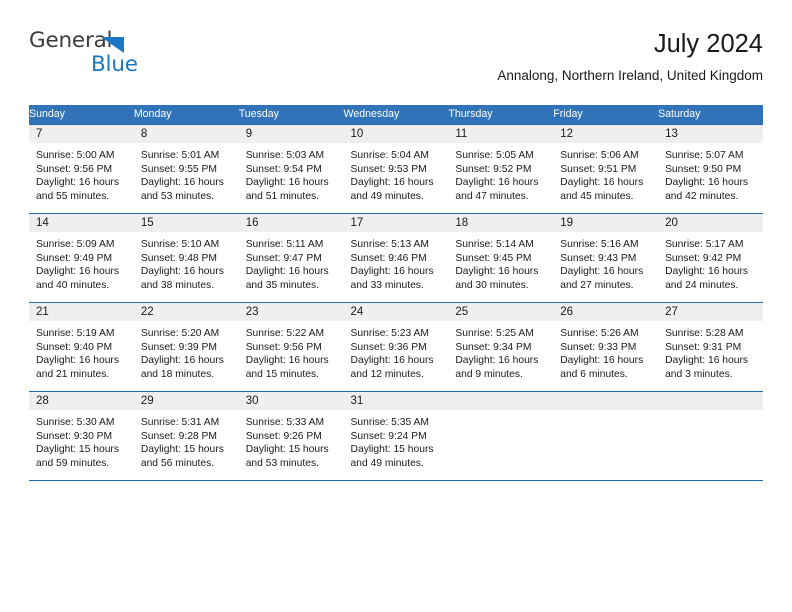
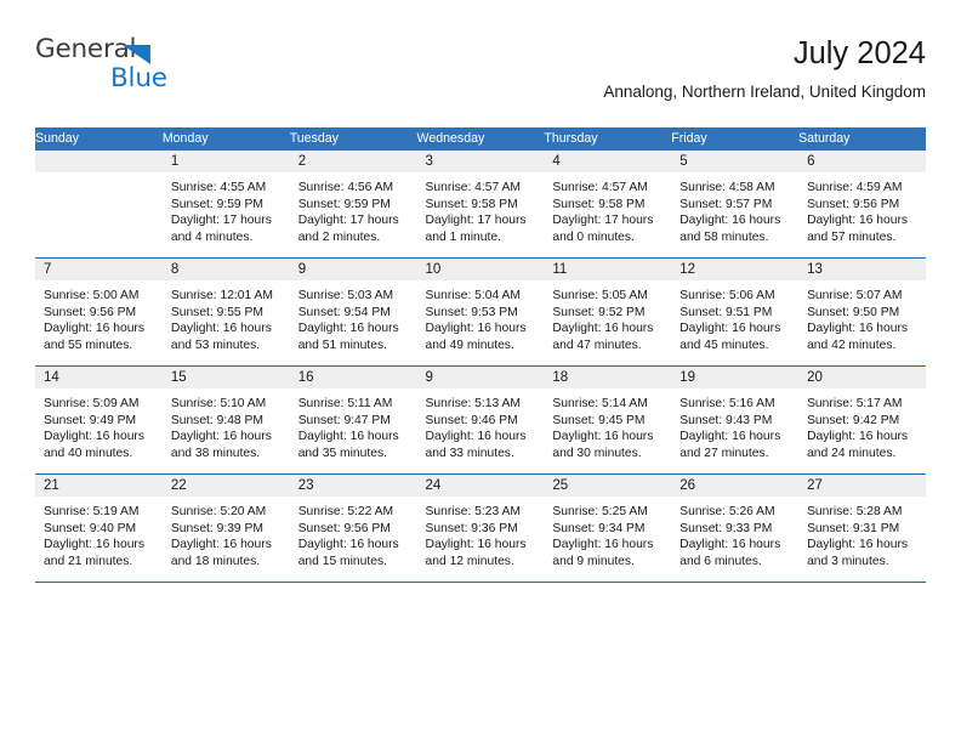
  General
  Blue
  July 2024
  Annalong, Northern Ireland, United Kingdom
  Sunday	Monday	Tuesday	Wednesday	Thursday	Friday	Saturday
+ 	1Sunrise: 4:55 AMSunset: 9:59 PMDaylight: 17 hoursand 4 minutes.	2Sunrise: 4:56 AMSunset: 9:59 PMDaylight: 17 hoursand 2 minutes.	3Sunrise: 4:57 AMSunset: 9:58 PMDaylight: 17 hoursand 1 minute.	4Sunrise: 4:57 AMSunset: 9:58 PMDaylight: 17 hoursand 0 minutes.	5Sunrise: 4:58 AMSunset: 9:57 PMDaylight: 16 hoursand 58 minutes.	6Sunrise: 4:59 AMSunset: 9:56 PMDaylight: 16 hoursand 57 minutes.
- 7Sunrise: 5:00 AMSunset: 9:56 PMDaylight: 16 hoursand 55 minutes.	8Sunrise: 5:01 AMSunset: 9:55 PMDaylight: 16 hoursand 53 minutes.	9Sunrise: 5:03 AMSunset: 9:54 PMDaylight: 16 hoursand 51 minutes.	10Sunrise: 5:04 AMSunset: 9:53 PMDaylight: 16 hoursand 49 minutes.	11Sunrise: 5:05 AMSunset: 9:52 PMDaylight: 16 hoursand 47 minutes.	12Sunrise: 5:06 AMSunset: 9:51 PMDaylight: 16 hoursand 45 minutes.	13Sunrise: 5:07 AMSunset: 9:50 PMDaylight: 16 hoursand 42 minutes.
+ 7Sunrise: 5:00 AMSunset: 9:56 PMDaylight: 16 hoursand 55 minutes.	8Sunrise: 12:01 AMSunset: 9:55 PMDaylight: 16 hoursand 53 minutes.	9Sunrise: 5:03 AMSunset: 9:54 PMDaylight: 16 hoursand 51 minutes.	10Sunrise: 5:04 AMSunset: 9:53 PMDaylight: 16 hoursand 49 minutes.	11Sunrise: 5:05 AMSunset: 9:52 PMDaylight: 16 hoursand 47 minutes.	12Sunrise: 5:06 AMSunset: 9:51 PMDaylight: 16 hoursand 45 minutes.	13Sunrise: 5:07 AMSunset: 9:50 PMDaylight: 16 hoursand 42 minutes.
- 14Sunrise: 5:09 AMSunset: 9:49 PMDaylight: 16 hoursand 40 minutes.	15Sunrise: 5:10 AMSunset: 9:48 PMDaylight: 16 hoursand 38 minutes.	16Sunrise: 5:11 AMSunset: 9:47 PMDaylight: 16 hoursand 35 minutes.	17Sunrise: 5:13 AMSunset: 9:46 PMDaylight: 16 hoursand 33 minutes.	18Sunrise: 5:14 AMSunset: 9:45 PMDaylight: 16 hoursand 30 minutes.	19Sunrise: 5:16 AMSunset: 9:43 PMDaylight: 16 hoursand 27 minutes.	20Sunrise: 5:17 AMSunset: 9:42 PMDaylight: 16 hoursand 24 minutes.
+ 14Sunrise: 5:09 AMSunset: 9:49 PMDaylight: 16 hoursand 40 minutes.	15Sunrise: 5:10 AMSunset: 9:48 PMDaylight: 16 hoursand 38 minutes.	16Sunrise: 5:11 AMSunset: 9:47 PMDaylight: 16 hoursand 35 minutes.	9Sunrise: 5:13 AMSunset: 9:46 PMDaylight: 16 hoursand 33 minutes.	18Sunrise: 5:14 AMSunset: 9:45 PMDaylight: 16 hoursand 30 minutes.	19Sunrise: 5:16 AMSunset: 9:43 PMDaylight: 16 hoursand 27 minutes.	20Sunrise: 5:17 AMSunset: 9:42 PMDaylight: 16 hoursand 24 minutes.
  21Sunrise: 5:19 AMSunset: 9:40 PMDaylight: 16 hoursand 21 minutes.	22Sunrise: 5:20 AMSunset: 9:39 PMDaylight: 16 hoursand 18 minutes.	23Sunrise: 5:22 AMSunset: 9:56 PMDaylight: 16 hoursand 15 minutes.	24Sunrise: 5:23 AMSunset: 9:36 PMDaylight: 16 hoursand 12 minutes.	25Sunrise: 5:25 AMSunset: 9:34 PMDaylight: 16 hoursand 9 minutes.	26Sunrise: 5:26 AMSunset: 9:33 PMDaylight: 16 hoursand 6 minutes.	27Sunrise: 5:28 AMSunset: 9:31 PMDaylight: 16 hoursand 3 minutes.
- 28Sunrise: 5:30 AMSunset: 9:30 PMDaylight: 15 hoursand 59 minutes.	29Sunrise: 5:31 AMSunset: 9:28 PMDaylight: 15 hoursand 56 minutes.	30Sunrise: 5:33 AMSunset: 9:26 PMDaylight: 15 hoursand 53 minutes.	31Sunrise: 5:35 AMSunset: 9:24 PMDaylight: 15 hoursand 49 minutes.
